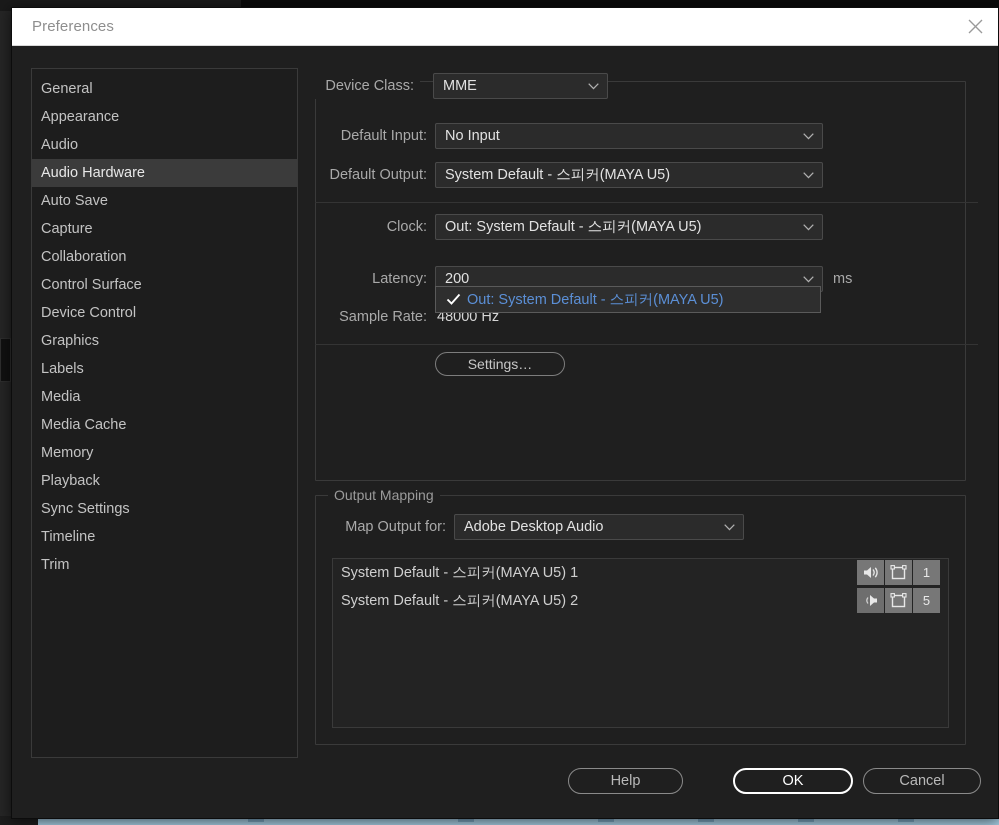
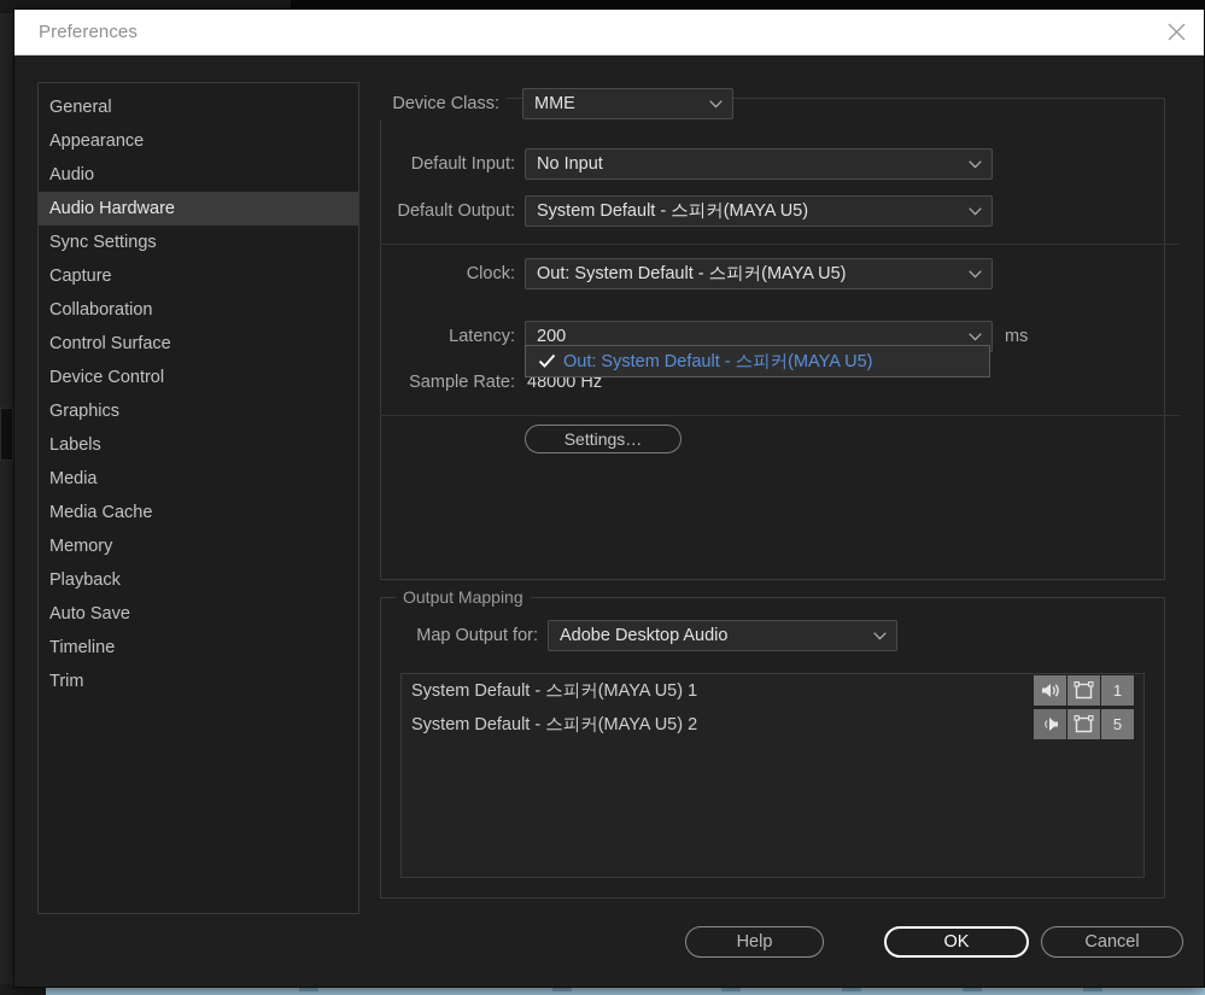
  Preferences
  General
  Appearance
  Audio
  Audio Hardware
- Auto Save
+ Sync Settings
  Capture
  Collaboration
  Control Surface
  Device Control
  Graphics
  Labels
  Media
  Media Cache
  Memory
  Playback
- Sync Settings
+ Auto Save
  Timeline
  Trim
  Device Class:
  MME
  Default Input:
  No Input
  Default Output:
  System Default - 스피커(MAYA U5)
  Clock:
  Out: System Default - 스피커(MAYA U5)
  Out: System Default - 스피커(MAYA U5)
  Latency:
  200
  ms
  Sample Rate:
  48000 Hz
  Settings…
  Output Mapping
  Map Output for:
  Adobe Desktop Audio
  System Default - 스피커(MAYA U5) 1
  1
  System Default - 스피커(MAYA U5) 2
  5
  Help
  OK
  Cancel
